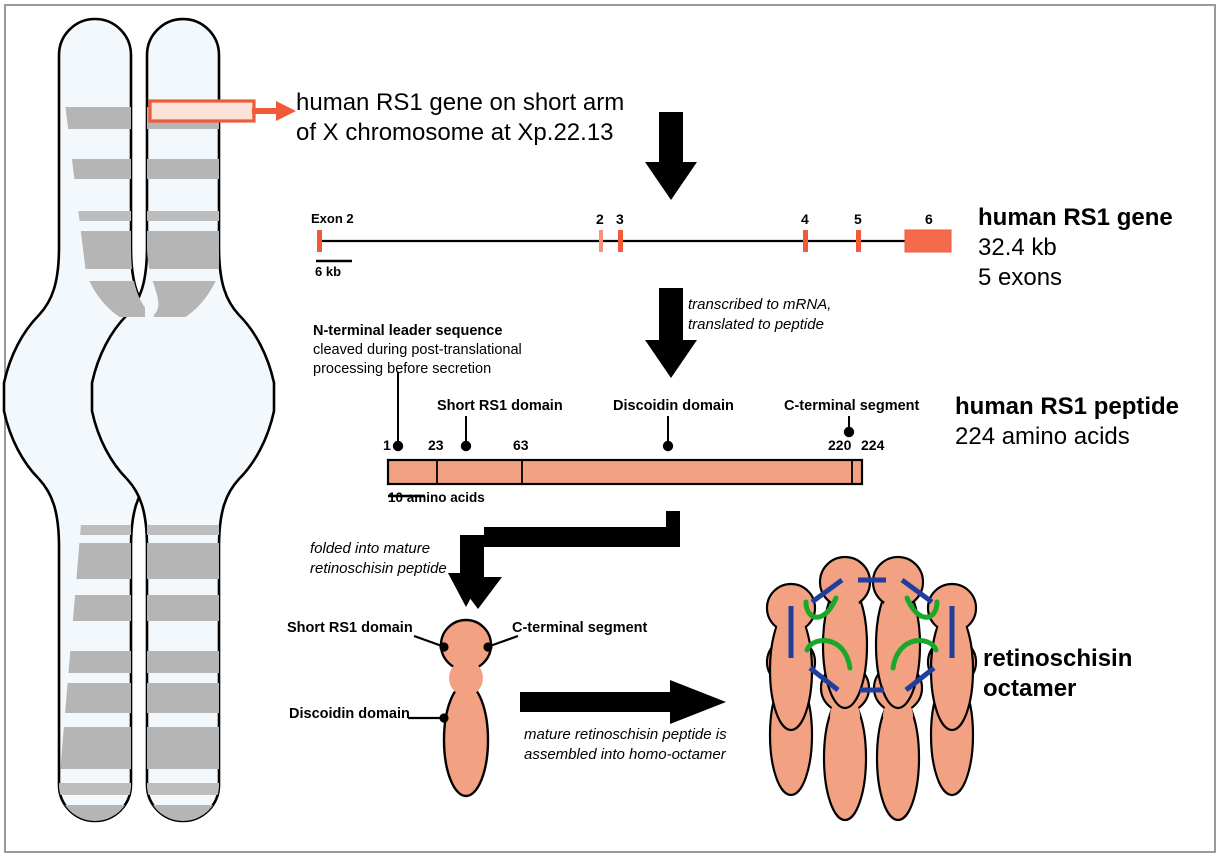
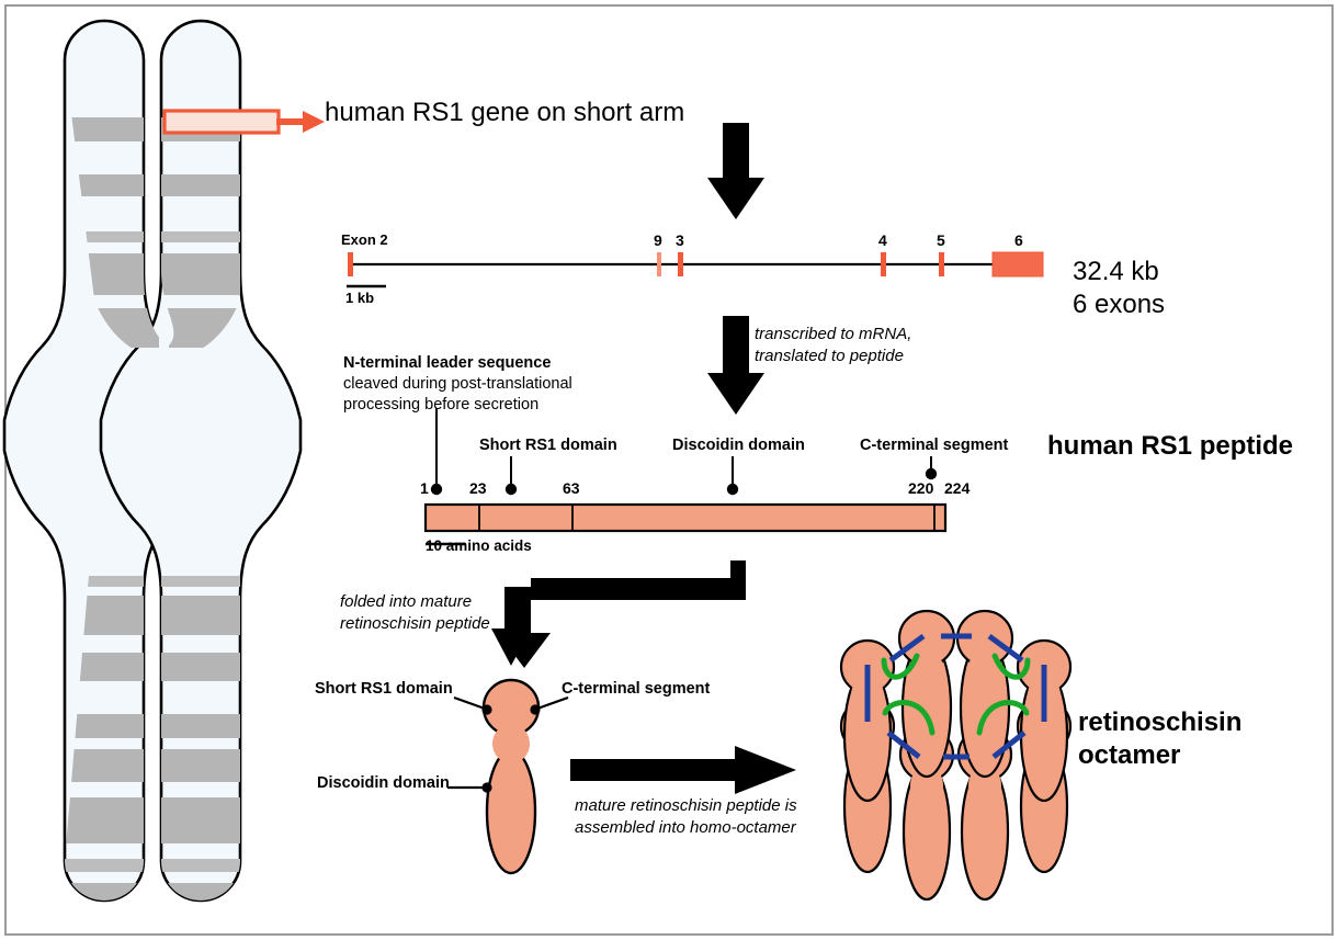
  human RS1 gene on short arm
- of X chromosome at Xp.22.13
  Exon 2
- 2
+ 9
  3
  4
  5
  6
- 6 kb
+ 1 kb
- human RS1 gene
  32.4 kb
- 5 exons
+ 6 exons
  transcribed to mRNA,
  translated to peptide
  N-terminal leader sequence
  cleaved during post-translational
  processing before secretion
  Short RS1 domain
  Discoidin domain
  C-terminal segment
  1
  23
  63
  220
  224
  10 amino acids
  human RS1 peptide
- 224 amino acids
  folded into mature
  retinoschisin peptide
  Short RS1 domain
  C-terminal segment
  Discoidin domain
  mature retinoschisin peptide is
  assembled into homo-octamer
  retinoschisin
  octamer
